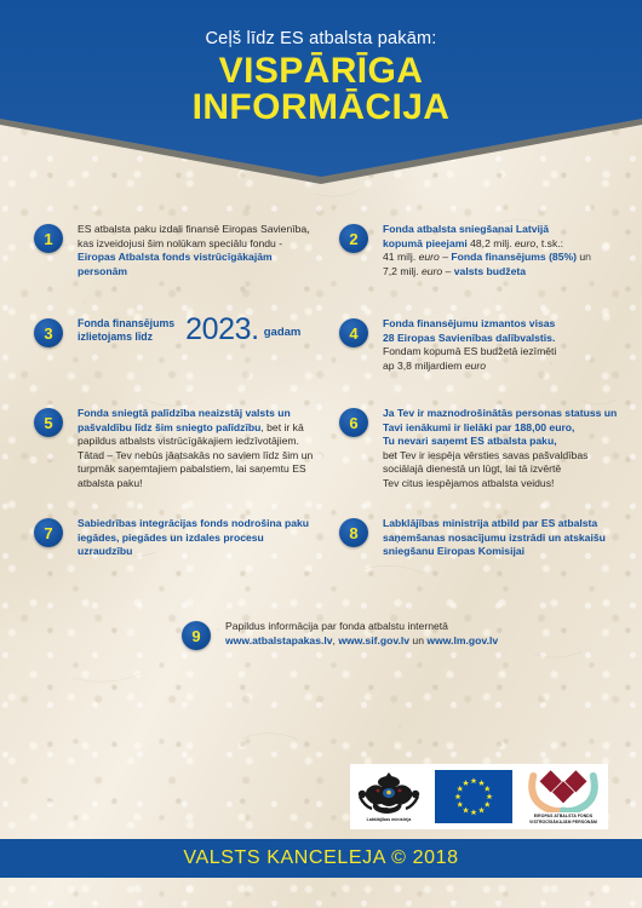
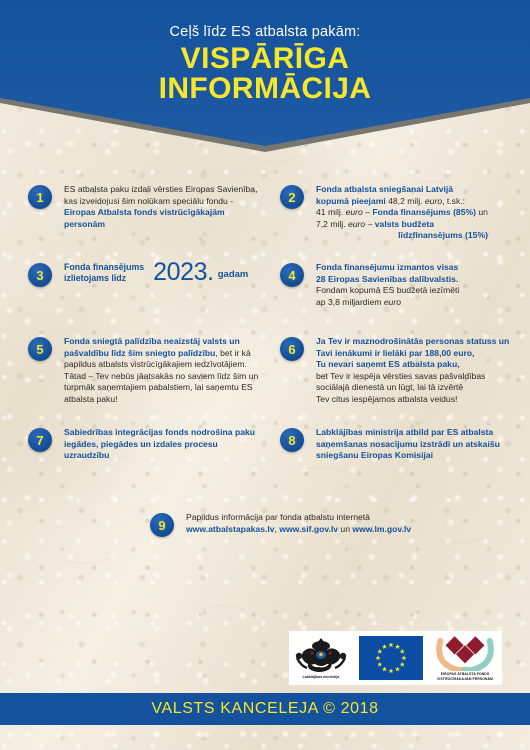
  Ceļš līdz ES atbalsta pakām:
  VISPĀRĪGA
  INFORMĀCIJA
  1
- ES atbalsta paku izdali finansē Eiropas Savienība,
+ ES atbalsta paku izdali vērsties Eiropas Savienība,
  kas izveidojusi šim nolūkam speciālu fondu -
  Eiropas Atbalsta fonds vistrūcīgākajām personām
  2
  Fonda atbalsta sniegšanai Latvijā
  kopumā pieejami 48,2 milj. euro, t.sk.:
  41 milj. euro – Fonda finansējums (85%) un
  7,2 milj. euro – valsts budžeta
+ līdzfinansējums (15%)
  3
  Fonda finansējums
  izlietojams līdz
  2023.
  gadam
  4
  Fonda finansējumu izmantos visas
  28 Eiropas Savienības dalībvalstis.
  Fondam kopumā ES budžetā iezīmēti
  ap 3,8 miljardiem euro
  5
  Fonda sniegtā palīdzība neaizstāj valsts un
  pašvaldību līdz šim sniegto palīdzību, bet ir kā
  papildus atbalsts vistrūcīgākajiem iedzīvotājiem.
  Tātad – Tev nebūs jāatsakās no saviem līdz šim un
  turpmāk saņemtajiem pabalstiem, lai saņemtu ES
  atbalsta paku!
  6
  Ja Tev ir maznodrošinātās personas statuss un
  Tavi ienākumi ir lielāki par 188,00 euro,
  Tu nevari saņemt ES atbalsta paku,
  bet Tev ir iespēja vērsties savas pašvaldības
  sociālajā dienestā un lūgt, lai tā izvērtē
  Tev citus iespējamos atbalsta veidus!
  7
  Sabiedrības integrācijas fonds nodrošina paku
  iegādes, piegādes un izdales procesu uzraudzību
  8
  Labklājības ministrija atbild par ES atbalsta
  saņemšanas nosacījumu izstrādi un atskaišu
  sniegšanu Eiropas Komisijai
  9
  Papildus informācija par fonda atbalstu internetā
  www.atbalstapakas.lv, www.sif.gov.lv un www.lm.gov.lv
  VALSTS KANCELEJA © 2018
